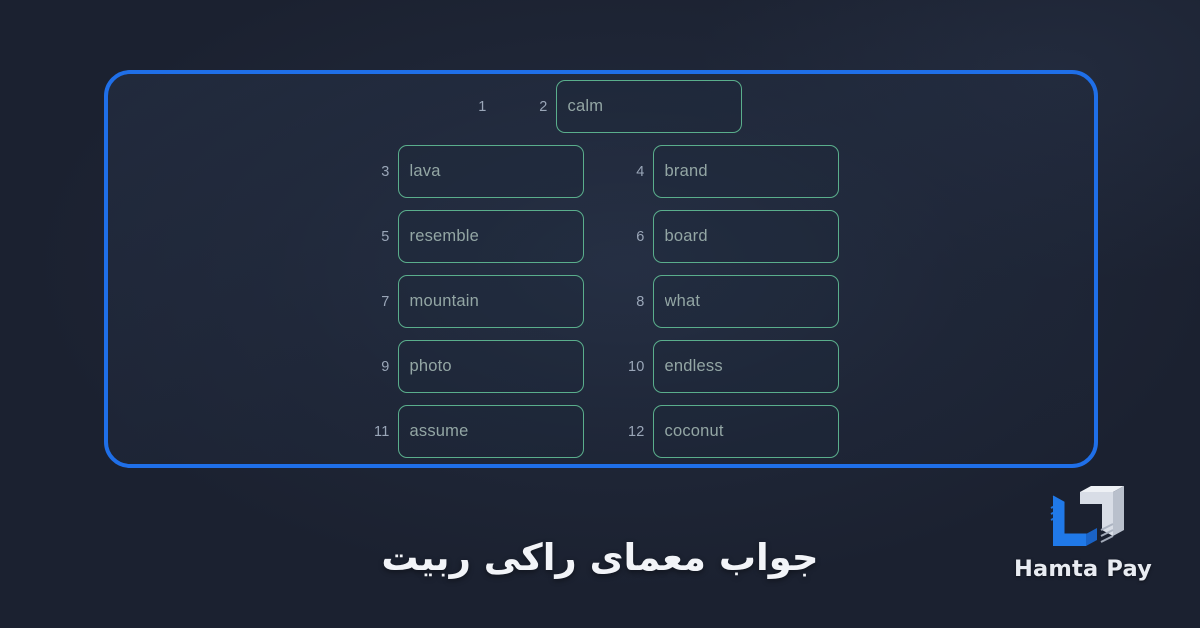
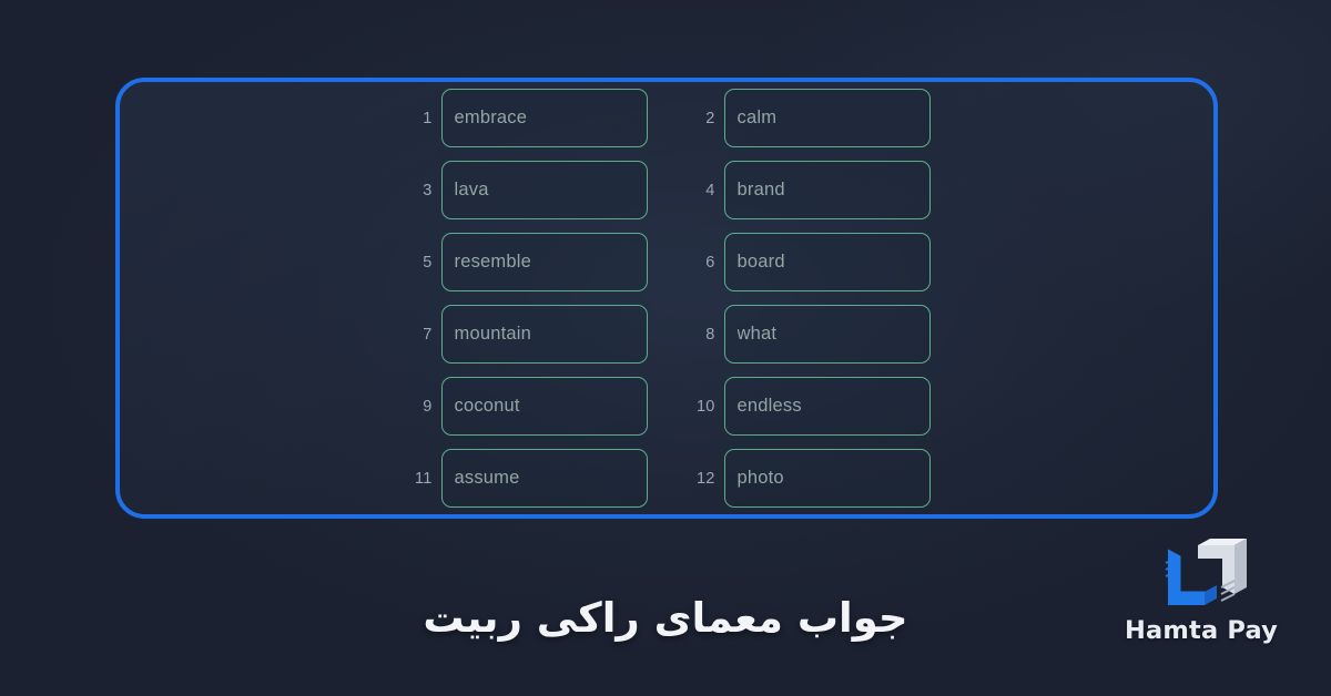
  1
+ embrace
  2
  calm
  3
  lava
  4
  brand
  5
  resemble
  6
  board
  7
  mountain
  8
  what
  9
- photo
+ coconut
  10
  endless
  11
  assume
  12
- coconut
+ photo
  جواب معمای راکی ربیت
  Hamta Pay
